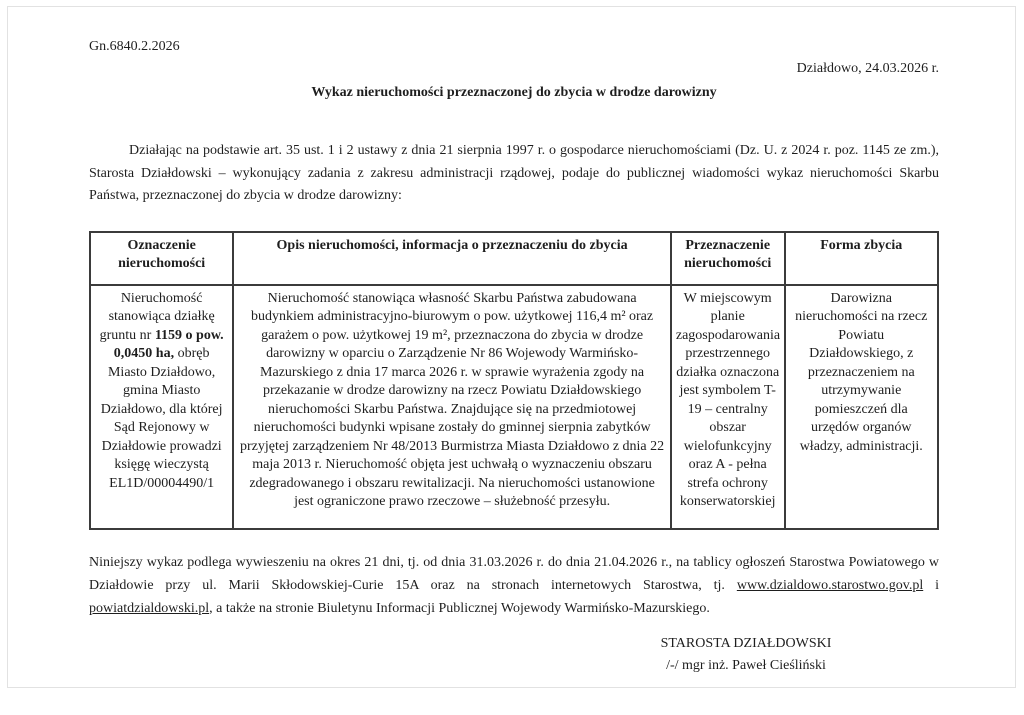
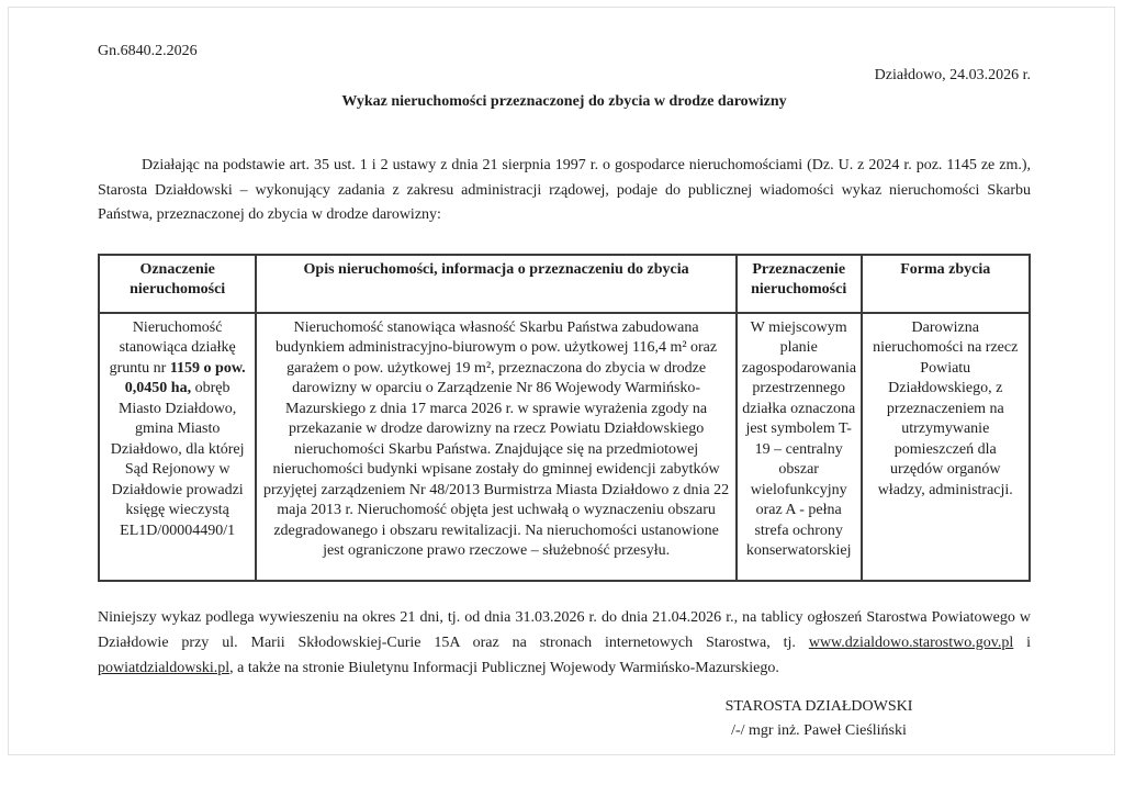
  Gn.6840.2.2026
  Działdowo, 24.03.2026 r.
  Wykaz nieruchomości przeznaczonej do zbycia w drodze darowizny
  Działając na podstawie art. 35 ust. 1 i 2 ustawy z dnia 21 sierpnia 1997 r. o gospodarce nieruchomościami (Dz. U. z 2024 r. poz. 1145 ze zm.), Starosta Działdowski – wykonujący zadania z zakresu administracji rządowej, podaje do publicznej wiadomości wykaz nieruchomości Skarbu Państwa, przeznaczonej do zbycia w drodze darowizny:
  Oznaczenie nieruchomości	Opis nieruchomości, informacja o przeznaczeniu do zbycia	Przeznaczenie nieruchomości	Forma zbycia
- Nieruchomość stanowiąca działkę gruntu nr 1159 o pow. 0,0450 ha, obręb Miasto Działdowo, gmina Miasto Działdowo, dla której Sąd Rejonowy w Działdowie prowadzi księgę wieczystą EL1D/00004490/1	Nieruchomość stanowiąca własność Skarbu Państwa zabudowana budynkiem administracyjno-biurowym o pow. użytkowej 116,4 m² oraz garażem o pow. użytkowej 19 m², przeznaczona do zbycia w drodze darowizny w oparciu o Zarządzenie Nr 86 Wojewody Warmińsko-Mazurskiego z dnia 17 marca 2026 r. w sprawie wyrażenia zgody na przekazanie w drodze darowizny na rzecz Powiatu Działdowskiego nieruchomości Skarbu Państwa. Znajdujące się na przedmiotowej nieruchomości budynki wpisane zostały do gminnej sierpnia zabytków przyjętej zarządzeniem Nr 48/2013 Burmistrza Miasta Działdowo z dnia 22 maja 2013 r. Nieruchomość objęta jest uchwałą o wyznaczeniu obszaru zdegradowanego i obszaru rewitalizacji. Na nieruchomości ustanowione jest ograniczone prawo rzeczowe – służebność przesyłu.	W miejscowym planie zagospodarowania przestrzennego działka oznaczona jest symbolem T-19 – centralny obszar wielofunkcyjny oraz A - pełna strefa ochrony konserwatorskiej	Darowizna nieruchomości na rzecz Powiatu Działdowskiego, z przeznaczeniem na utrzymywanie pomieszczeń dla urzędów organów władzy, administracji.
+ Nieruchomość stanowiąca działkę gruntu nr 1159 o pow. 0,0450 ha, obręb Miasto Działdowo, gmina Miasto Działdowo, dla której Sąd Rejonowy w Działdowie prowadzi księgę wieczystą EL1D/00004490/1	Nieruchomość stanowiąca własność Skarbu Państwa zabudowana budynkiem administracyjno-biurowym o pow. użytkowej 116,4 m² oraz garażem o pow. użytkowej 19 m², przeznaczona do zbycia w drodze darowizny w oparciu o Zarządzenie Nr 86 Wojewody Warmińsko-Mazurskiego z dnia 17 marca 2026 r. w sprawie wyrażenia zgody na przekazanie w drodze darowizny na rzecz Powiatu Działdowskiego nieruchomości Skarbu Państwa. Znajdujące się na przedmiotowej nieruchomości budynki wpisane zostały do gminnej ewidencji zabytków przyjętej zarządzeniem Nr 48/2013 Burmistrza Miasta Działdowo z dnia 22 maja 2013 r. Nieruchomość objęta jest uchwałą o wyznaczeniu obszaru zdegradowanego i obszaru rewitalizacji. Na nieruchomości ustanowione jest ograniczone prawo rzeczowe – służebność przesyłu.	W miejscowym planie zagospodarowania przestrzennego działka oznaczona jest symbolem T-19 – centralny obszar wielofunkcyjny oraz A - pełna strefa ochrony konserwatorskiej	Darowizna nieruchomości na rzecz Powiatu Działdowskiego, z przeznaczeniem na utrzymywanie pomieszczeń dla urzędów organów władzy, administracji.
  Niniejszy wykaz podlega wywieszeniu na okres 21 dni, tj. od dnia 31.03.2026 r. do dnia 21.04.2026 r., na tablicy ogłoszeń Starostwa Powiatowego w Działdowie przy ul. Marii Skłodowskiej-Curie 15A oraz na stronach internetowych Starostwa, tj. www.dzialdowo.starostwo.gov.pl i powiatdzialdowski.pl, a także na stronie Biuletynu Informacji Publicznej Wojewody Warmińsko-Mazurskiego.
  STAROSTA DZIAŁDOWSKI
  /-/ mgr inż. Paweł Cieśliński
